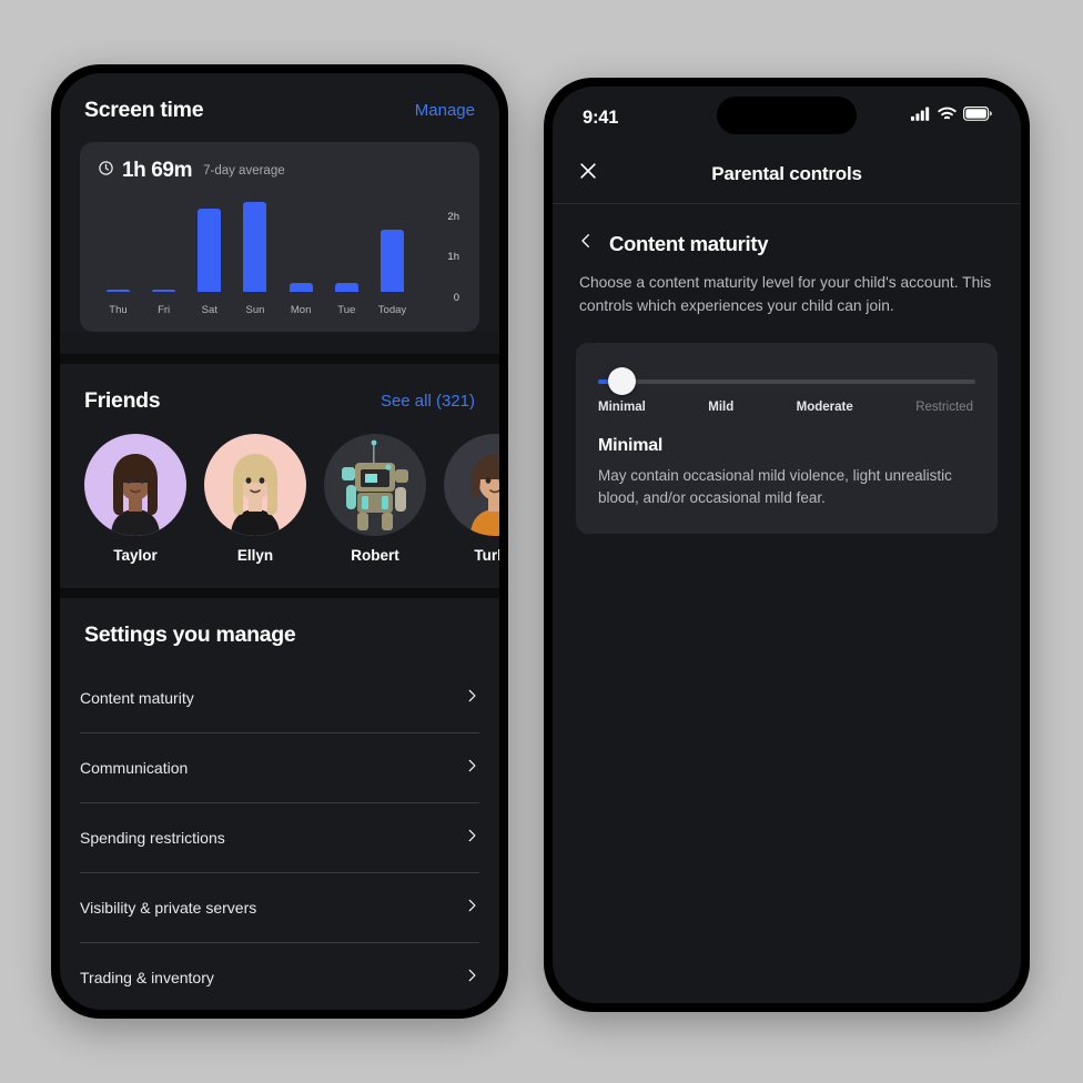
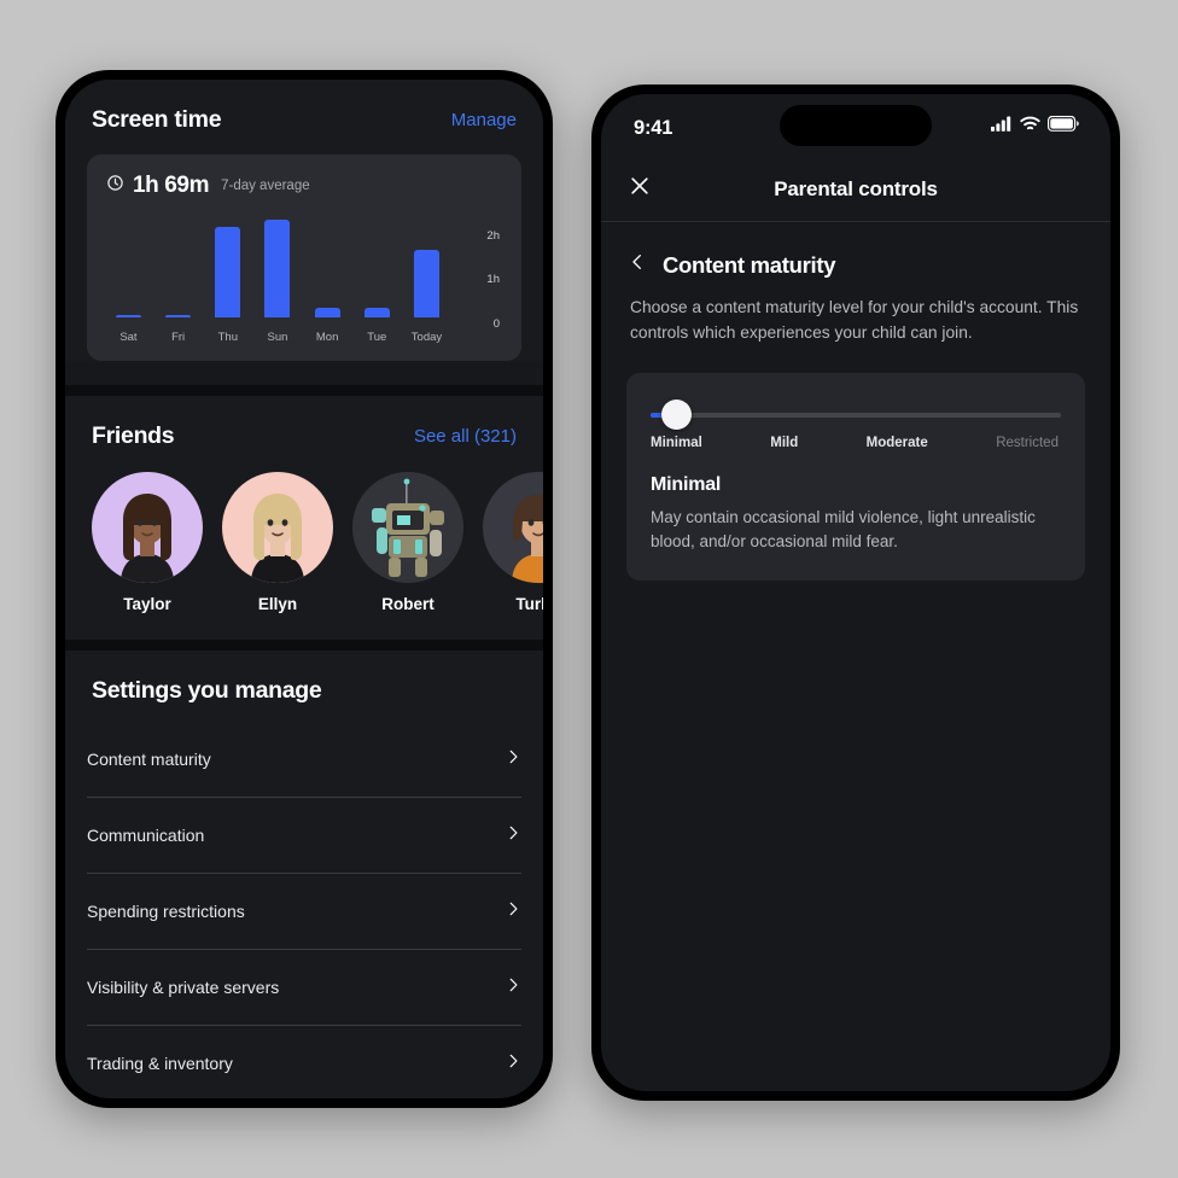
  Screen time
  Manage
  1h 69m
  7-day average
- Thu
+ Sat
  Fri
- Sat
+ Thu
  Sun
  Mon
  Tue
  Today
  2h
  1h
  0
  Friends
  See all (321)
  Taylor
  Ellyn
  Robert
  Settings you manage
  Content maturity
  Communication
  Spending restrictions
  Visibility & private servers
  Trading & inventory
  9:41
  Parental controls
  Content maturity
  Choose a content maturity level for your child's account. This controls which experiences your child can join.
  Minimal
  Mild
  Moderate
  Restricted
  Minimal
  May contain occasional mild violence, light unrealistic blood, and/or occasional mild fear.
